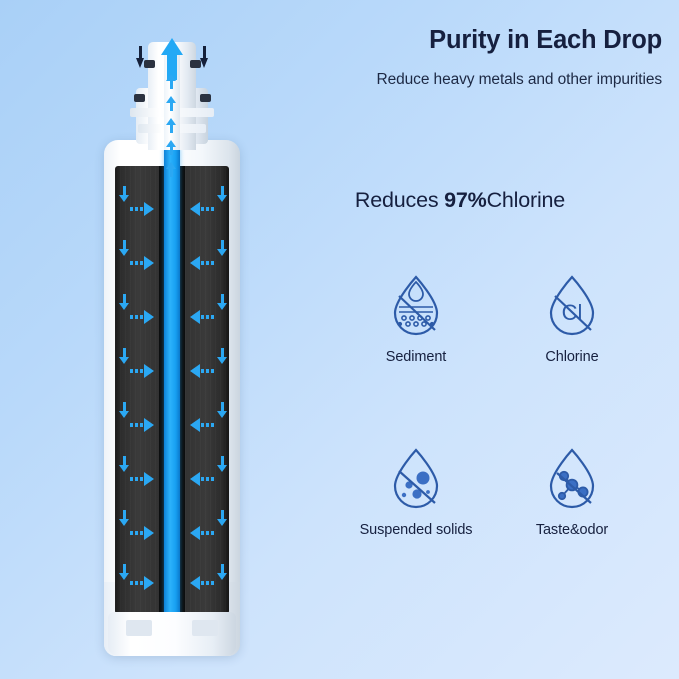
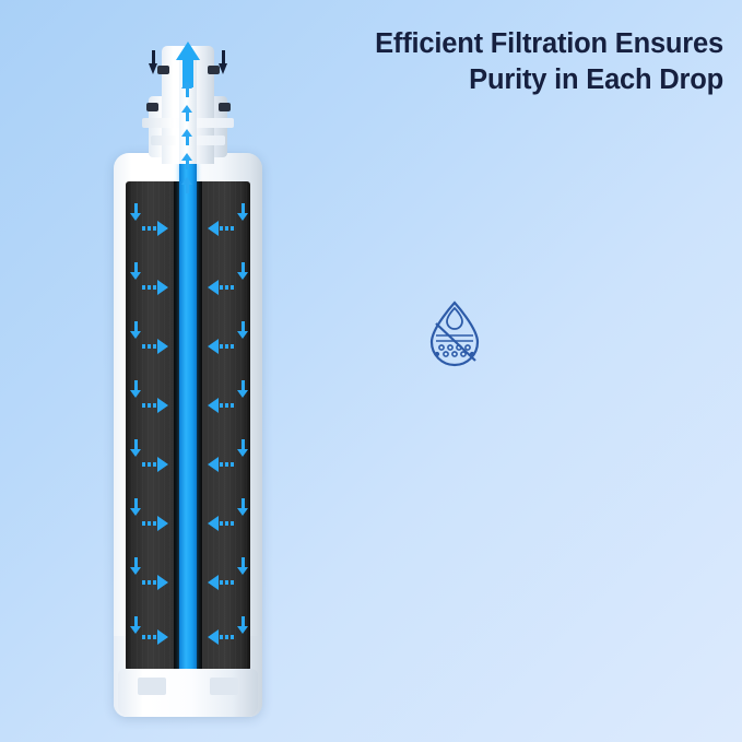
+ Efficient Filtration Ensures
  Purity in Each Drop
- Reduce heavy metals and other impurities
- Reduces 97%Chlorine
- Sediment
- Cl
- Chlorine
- Suspended solids
- Taste&odor
